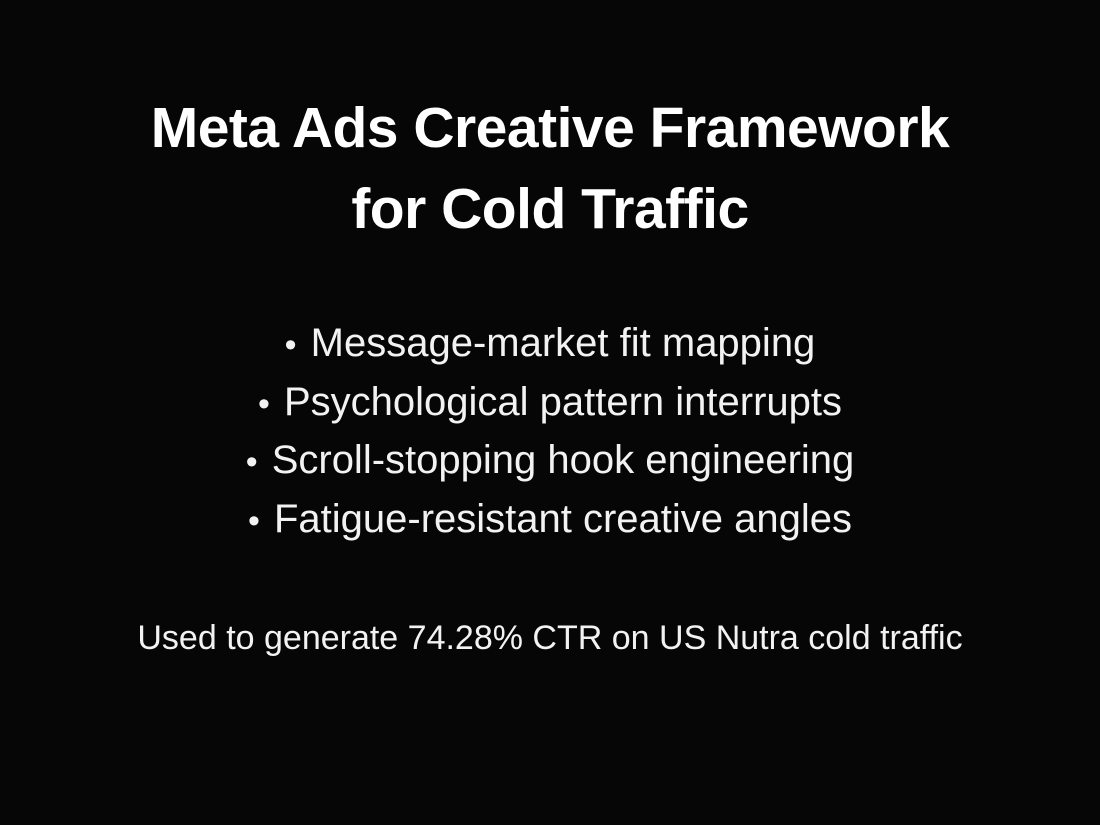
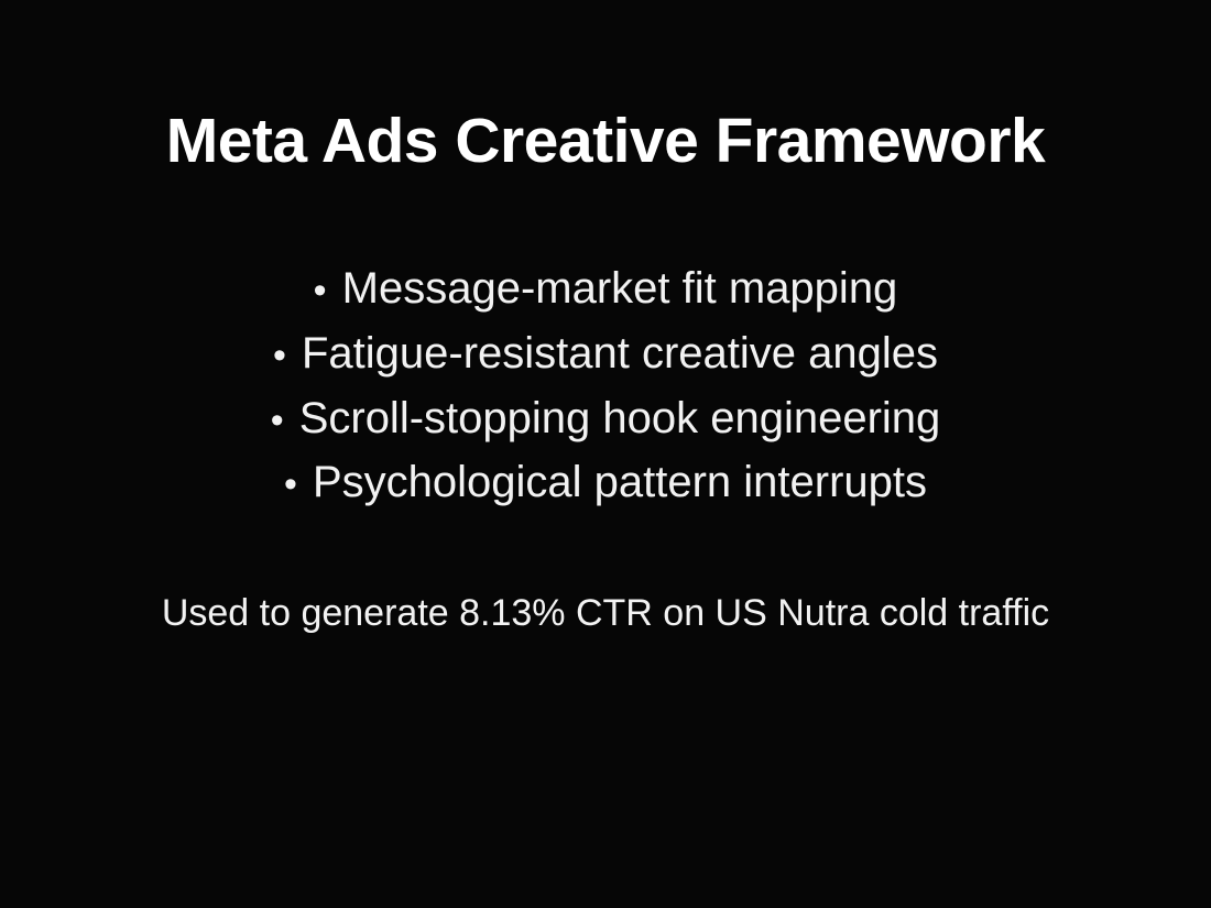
  Meta Ads Creative Framework
- for Cold Traffic
  •
  Message-market fit mapping
  •
- Psychological pattern interrupts
+ Fatigue-resistant creative angles
  •
  Scroll-stopping hook engineering
  •
- Fatigue-resistant creative angles
+ Psychological pattern interrupts
- Used to generate 74.28% CTR on US Nutra cold traffic
+ Used to generate 8.13% CTR on US Nutra cold traffic
